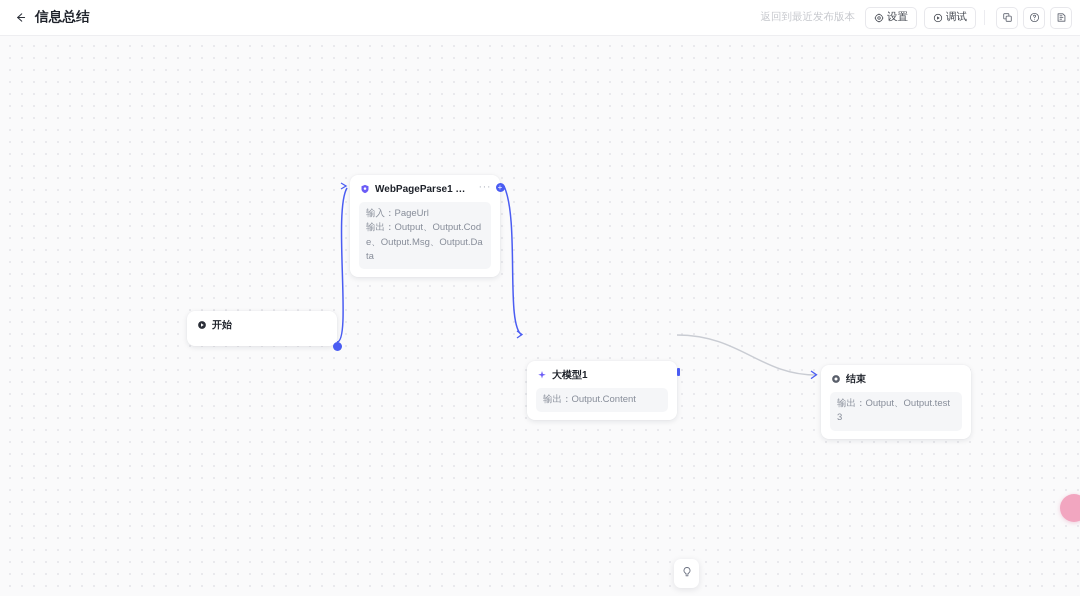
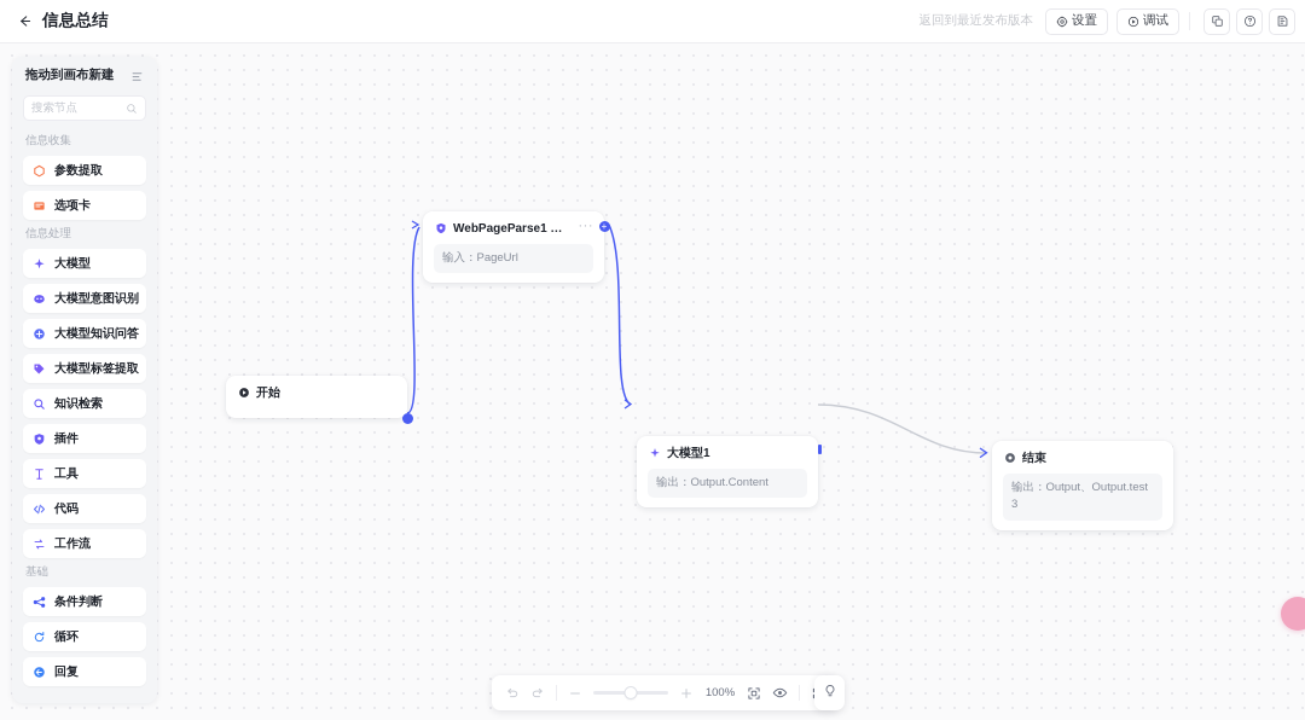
  信息总结
  返回到最近发布版本
  设置
  调试
  开始
  WebPageParse1 网...
  ···
  输入：PageUrl
- 输出：Output、Output.Code、Output.Msg、Output.Data
  +
  大模型1
  输出：Output.Content
  结束
  输出：Output、Output.test3
+ 100%
+ 拖动到画布新建
+ 搜索节点
+ 信息收集
+ 参数提取
+ 选项卡
+ 信息处理
+ 大模型
+ 大模型意图识别
+ 大模型知识问答
+ 大模型标签提取
+ 知识检索
+ 插件
+ 工具
+ 代码
+ 工作流
+ 基础
+ 条件判断
+ 循环
+ 回复
